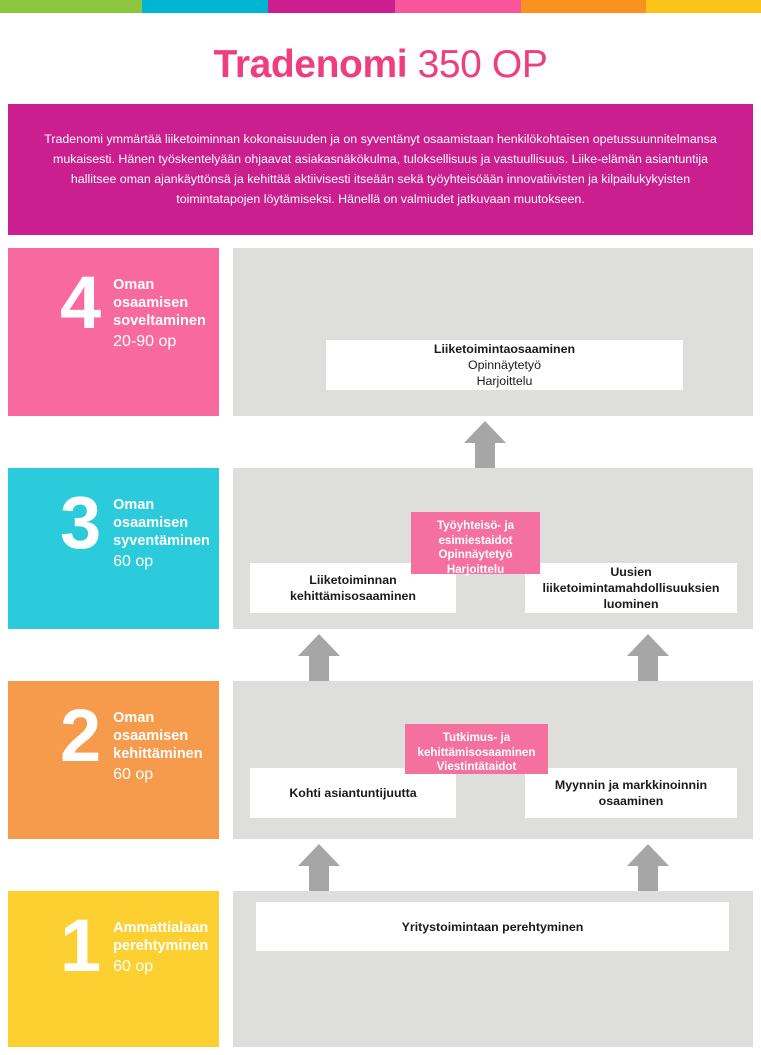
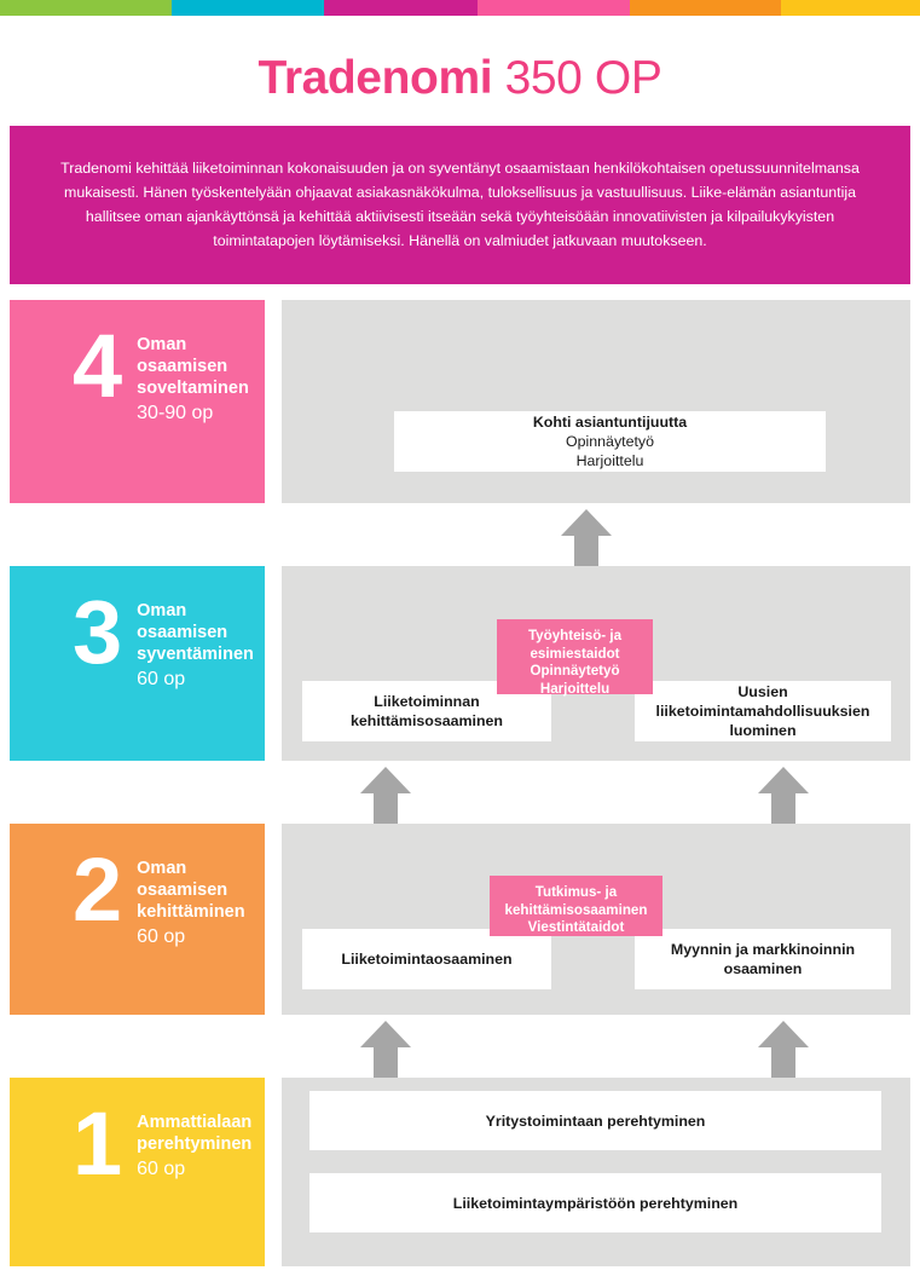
  Tradenomi 350 OP
- Tradenomi ymmärtää liiketoiminnan kokonaisuuden ja on syventänyt osaamistaan henkilökohtaisen opetussuunnitelmansa mukaisesti. Hänen työskentelyään ohjaavat asiakasnäkökulma, tuloksellisuus ja vastuullisuus. Liike-elämän asiantuntija hallitsee oman ajankäyttönsä ja kehittää aktiivisesti itseään sekä työyhteisöään innovatiivisten ja kilpailukykyisten toimintatapojen löytämiseksi. Hänellä on valmiudet jatkuvaan muutokseen.
+ Tradenomi kehittää liiketoiminnan kokonaisuuden ja on syventänyt osaamistaan henkilökohtaisen opetussuunnitelmansa mukaisesti. Hänen työskentelyään ohjaavat asiakasnäkökulma, tuloksellisuus ja vastuullisuus. Liike-elämän asiantuntija hallitsee oman ajankäyttönsä ja kehittää aktiivisesti itseään sekä työyhteisöään innovatiivisten ja kilpailukykyisten toimintatapojen löytämiseksi. Hänellä on valmiudet jatkuvaan muutokseen.
  4
  Oman
  osaamisen
  soveltaminen
- 20-90 op
+ 30-90 op
- Liiketoimintaosaaminen
+ Kohti asiantuntijuutta
  Opinnäytetyö
  Harjoittelu
  3
  Oman
  osaamisen
  syventäminen
  60 op
  Liiketoiminnan
  kehittämisosaaminen
  Uusien
  liiketoimintamahdollisuuksien
  luominen
  Työyhteisö- ja
  esimiestaidot
  Opinnäytetyö
  Harjoittelu
  2
  Oman
  osaamisen
  kehittäminen
  60 op
- Kohti asiantuntijuutta
+ Liiketoimintaosaaminen
  Myynnin ja markkinoinnin
  osaaminen
  Tutkimus- ja
  kehittämisosaaminen
  Viestintätaidot
  1
  Ammattialaan
  perehtyminen
  60 op
  Yritystoimintaan perehtyminen
+ Liiketoimintaympäristöön perehtyminen
